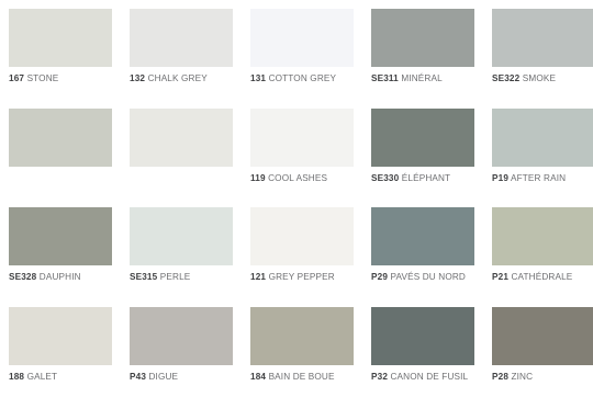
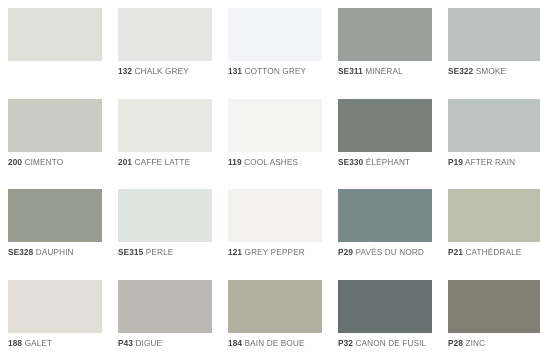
- 167 STONE
  132 CHALK GREY
  131 COTTON GREY
  SE311 MINÉRAL
  SE322 SMOKE
+ 200 CIMENTO
+ 201 CAFFE LATTE
  119 COOL ASHES
  SE330 ÉLÉPHANT
  P19 AFTER RAIN
  SE328 DAUPHIN
  SE315 PERLE
  121 GREY PEPPER
  P29 PAVÉS DU NORD
  P21 CATHÉDRALE
  188 GALET
  P43 DIGUE
  184 BAIN DE BOUE
  P32 CANON DE FUSIL
  P28 ZINC
